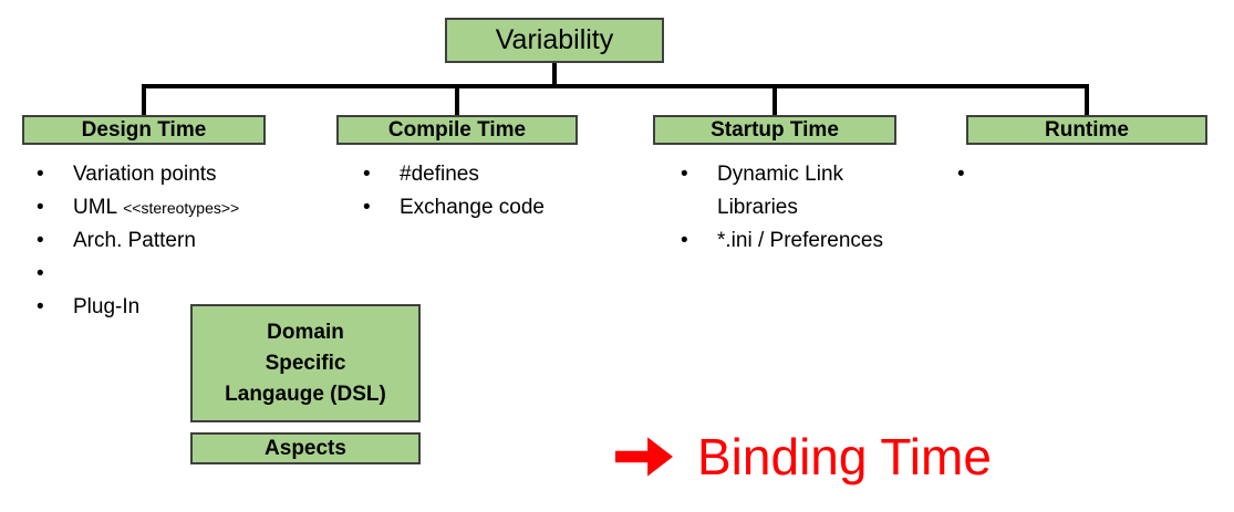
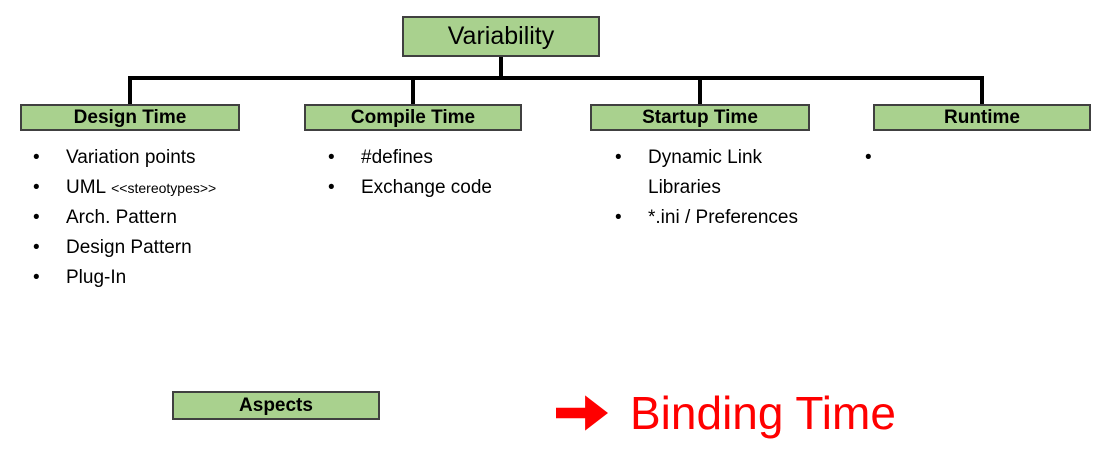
  Variability
  Design Time
  Compile Time
  Startup Time
  Runtime
  •
  Variation points
  •
  UML <<stereotypes>>
  •
  Arch. Pattern
  •
+ Design Pattern
  •
  Plug-In
  •
  #defines
  •
  Exchange code
  •
  Dynamic Link Libraries
  •
  *.ini / Preferences
  •
- Domain
- Specific
- Langauge (DSL)
  Aspects
  Binding Time
